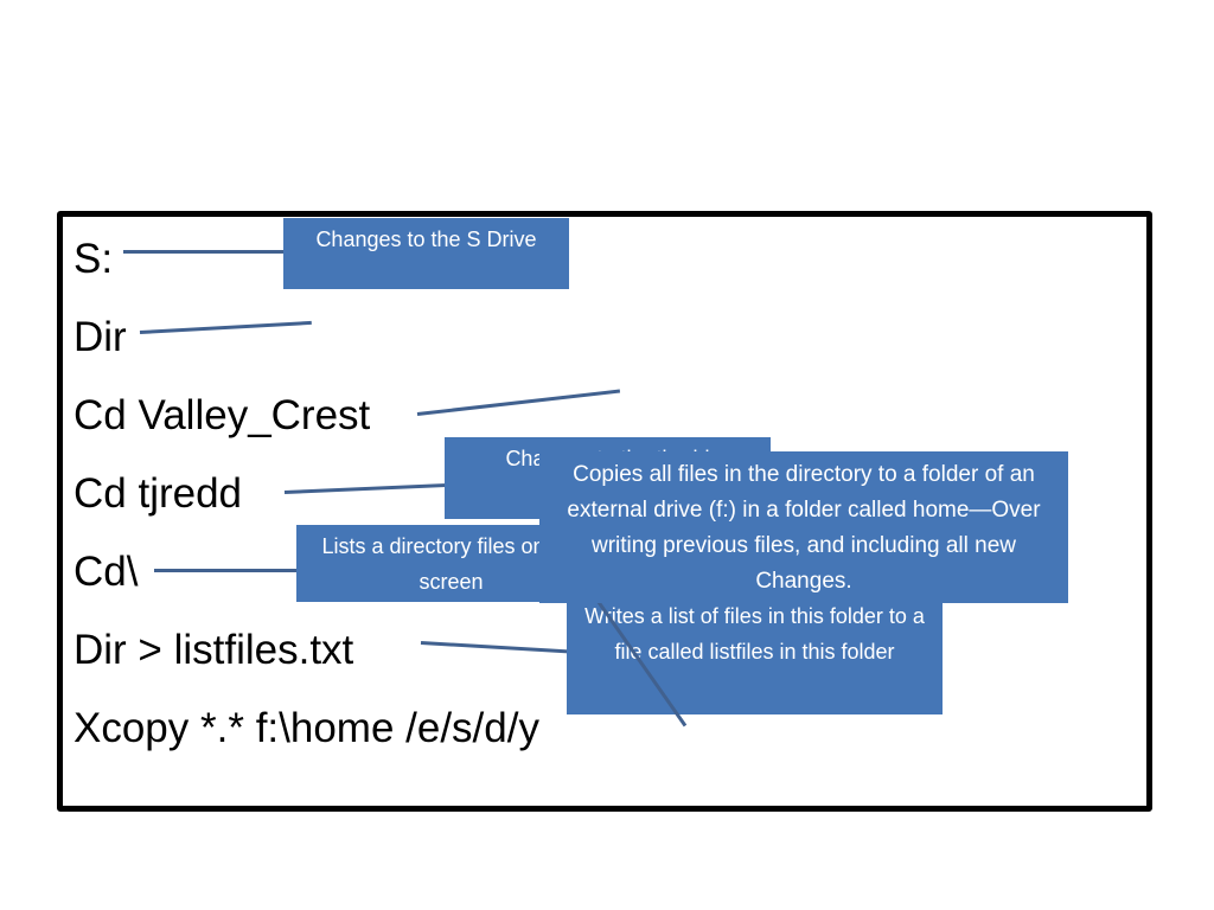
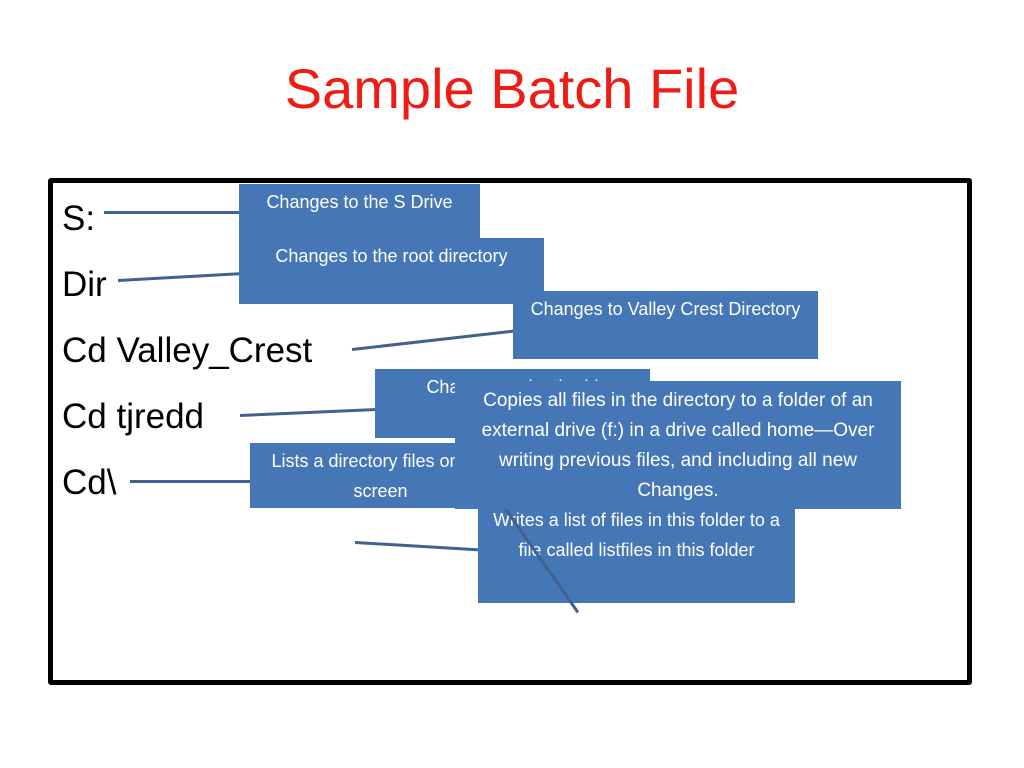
+ Sample Batch File
  S:
  Dir
  Cd Valley_Crest
  Cd tjredd
  Cd\
- Dir > listfiles.txt
- Xcopy *.* f:\home /e/s/d/y
  Changes to the S Drive
+ Changes to the root directory
+ Changes to Valley Crest Directory
  Lists a directory files o screen
  Wites a list of files in this folder to a fil called listfiles in this folder
- Copies all files in the directory to a folder of an external drive (f:) in a folder called home—Over writing previous files, and including all new Changes.
+ Copies all files in the directory to a folder of an external drive (f:) in a drive called home—Over writing previous files, and including all new Changes.
